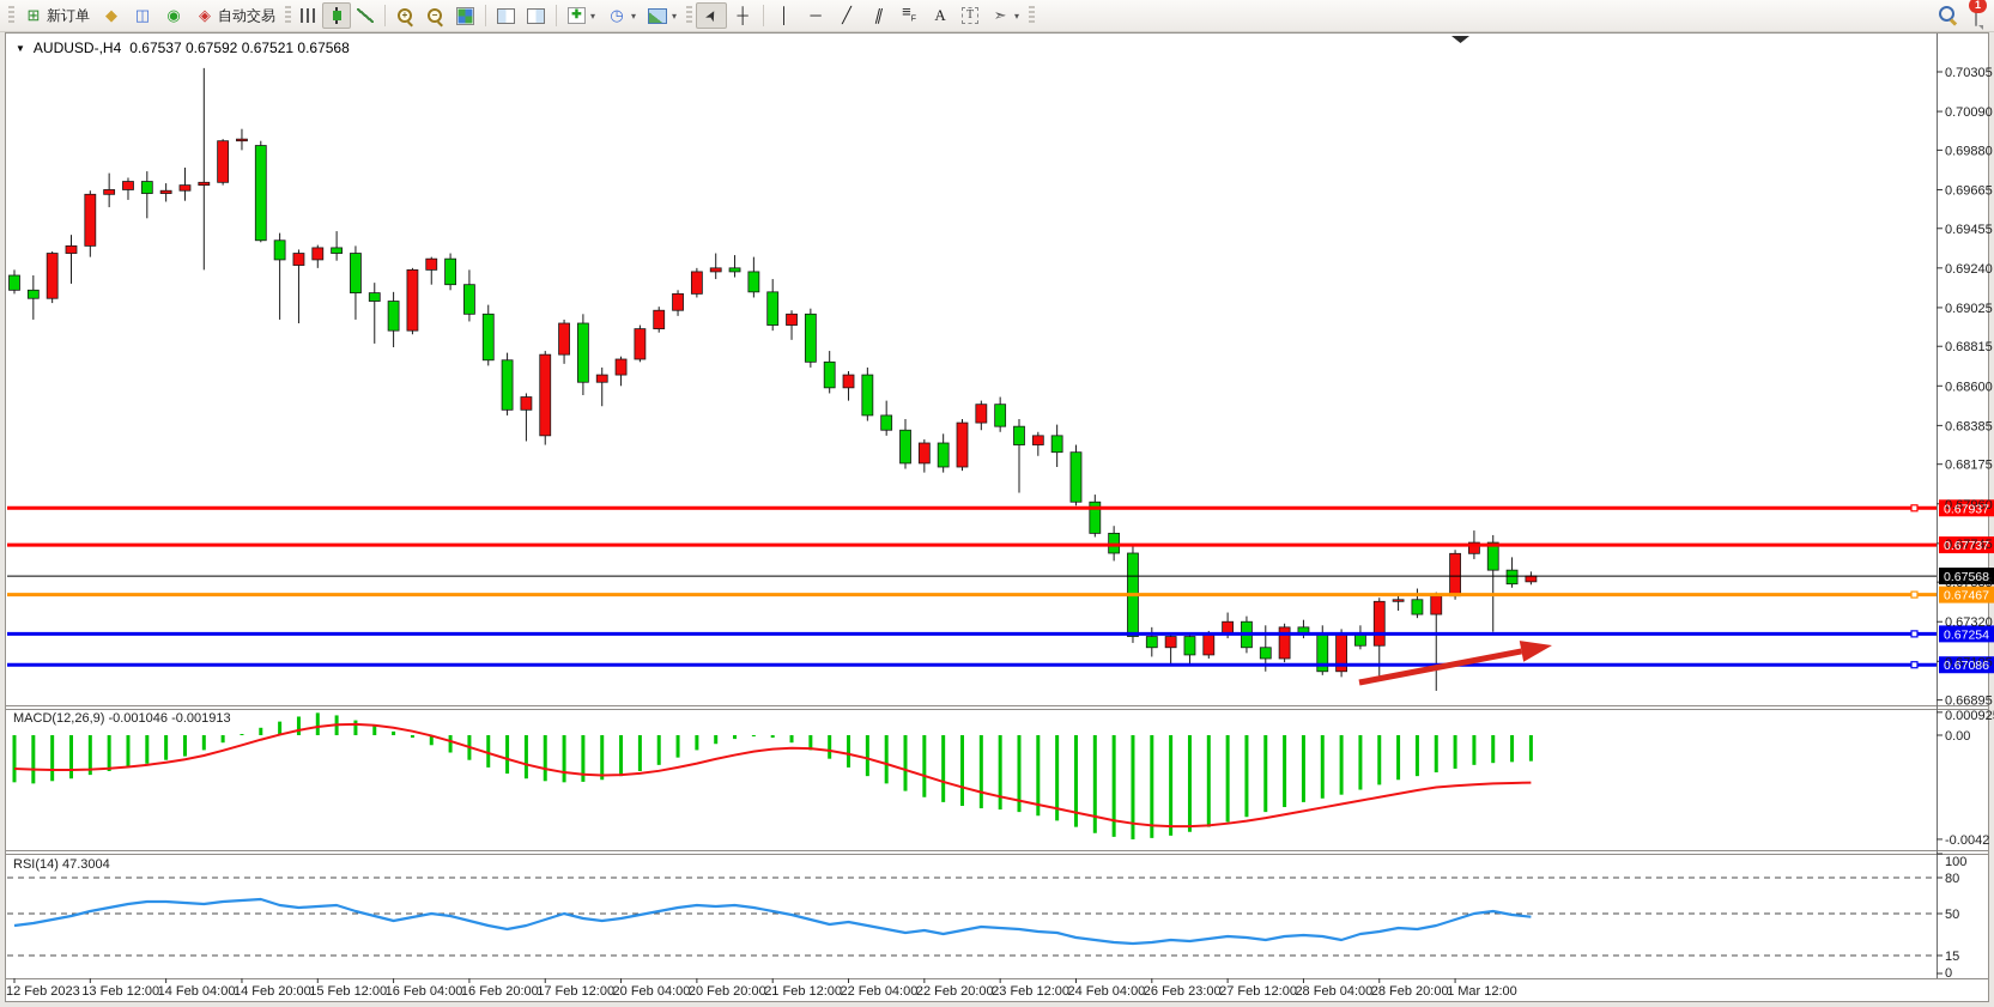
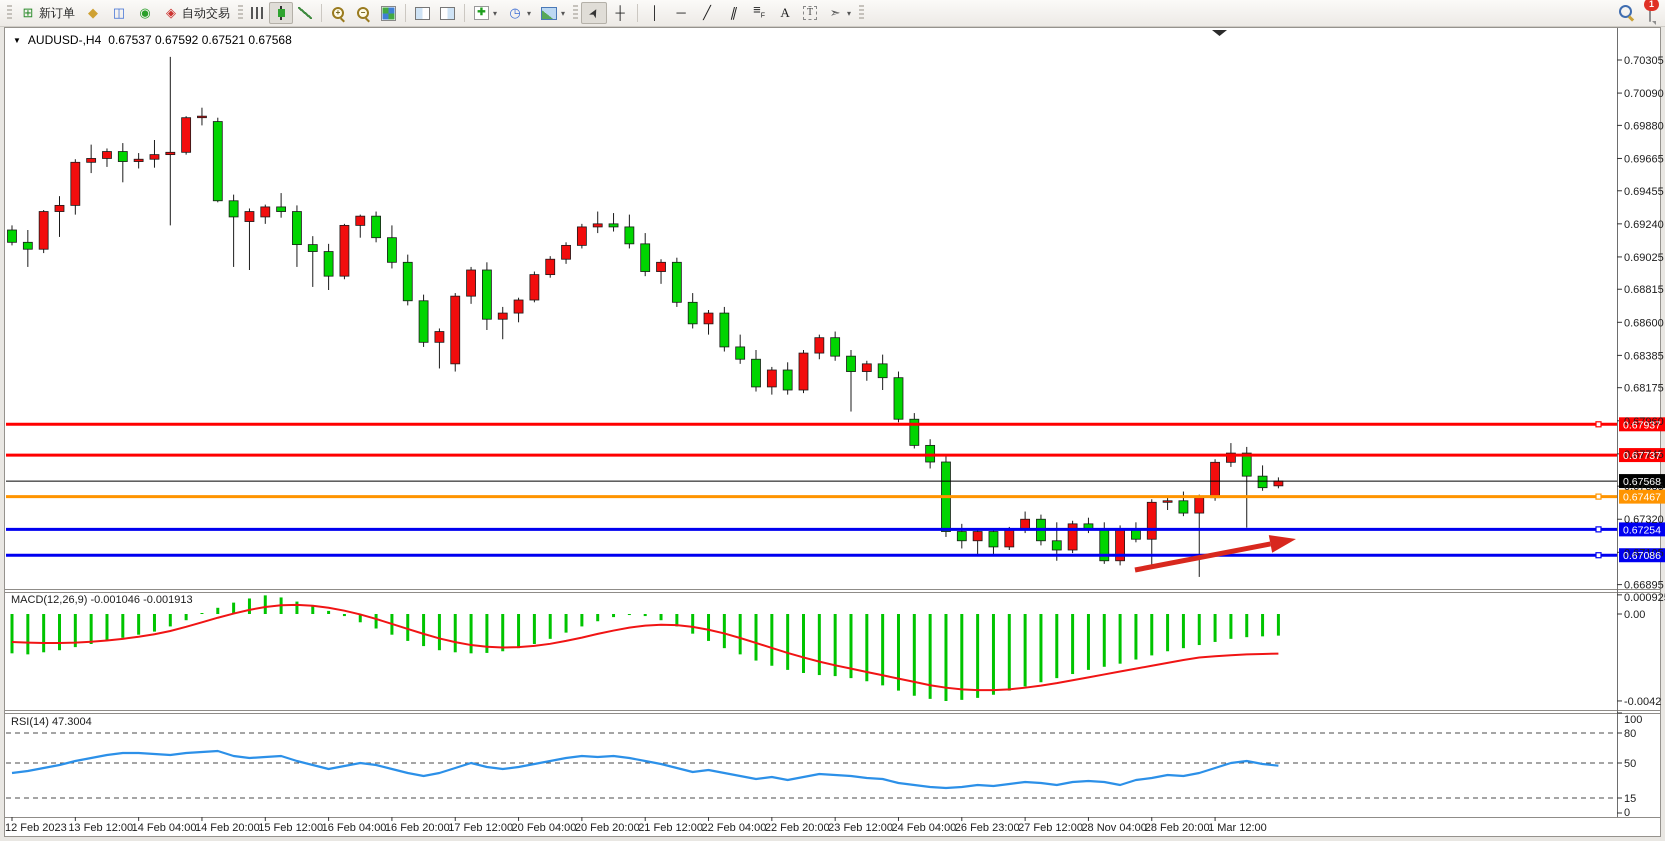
  ⊞
  新订单
  ◆
  ◫
  ◉
  ◈
  自动交易
  +
  −
  ✚
  ▾
  ◷
  ▾
  ▾
  ┼
  │
  ─
  ╱
  ∥
  A
  T
  ➣
  ▾
  1
  0.70305
  0.70090
  0.69880
  0.69665
  0.69455
  0.69240
  0.69025
  0.68815
  0.68600
  0.68385
  0.68175
  0.67960
  0.67745
  0.67535
  0.67320
  0.67105
  0.66895
  0.67937
  0.67737
  0.67568
  0.67467
  0.67254
  0.67086
  0.00092
  0.00
  -0.0042
  100
  80
  50
  15
  0
  12 Feb 2023
  13 Feb 12:00
  14 Feb 04:00
  14 Feb 20:00
  15 Feb 12:00
  16 Feb 04:00
  16 Feb 20:00
  17 Feb 12:00
  20 Feb 04:00
  20 Feb 20:00
  21 Feb 12:00
  22 Feb 04:00
  22 Feb 20:00
  23 Feb 12:00
  24 Feb 04:00
  26 Feb 23:00
  27 Feb 12:00
- 28 Feb 04:00
+ 28 Nov 04:00
  28 Feb 20:00
  1 Mar 12:00
  ▼
  AUDUSD-,H4
  0.67537 0.67592 0.67521 0.67568
  MACD(12,26,9) -0.001046 -0.001913
  RSI(14) 47.3004
